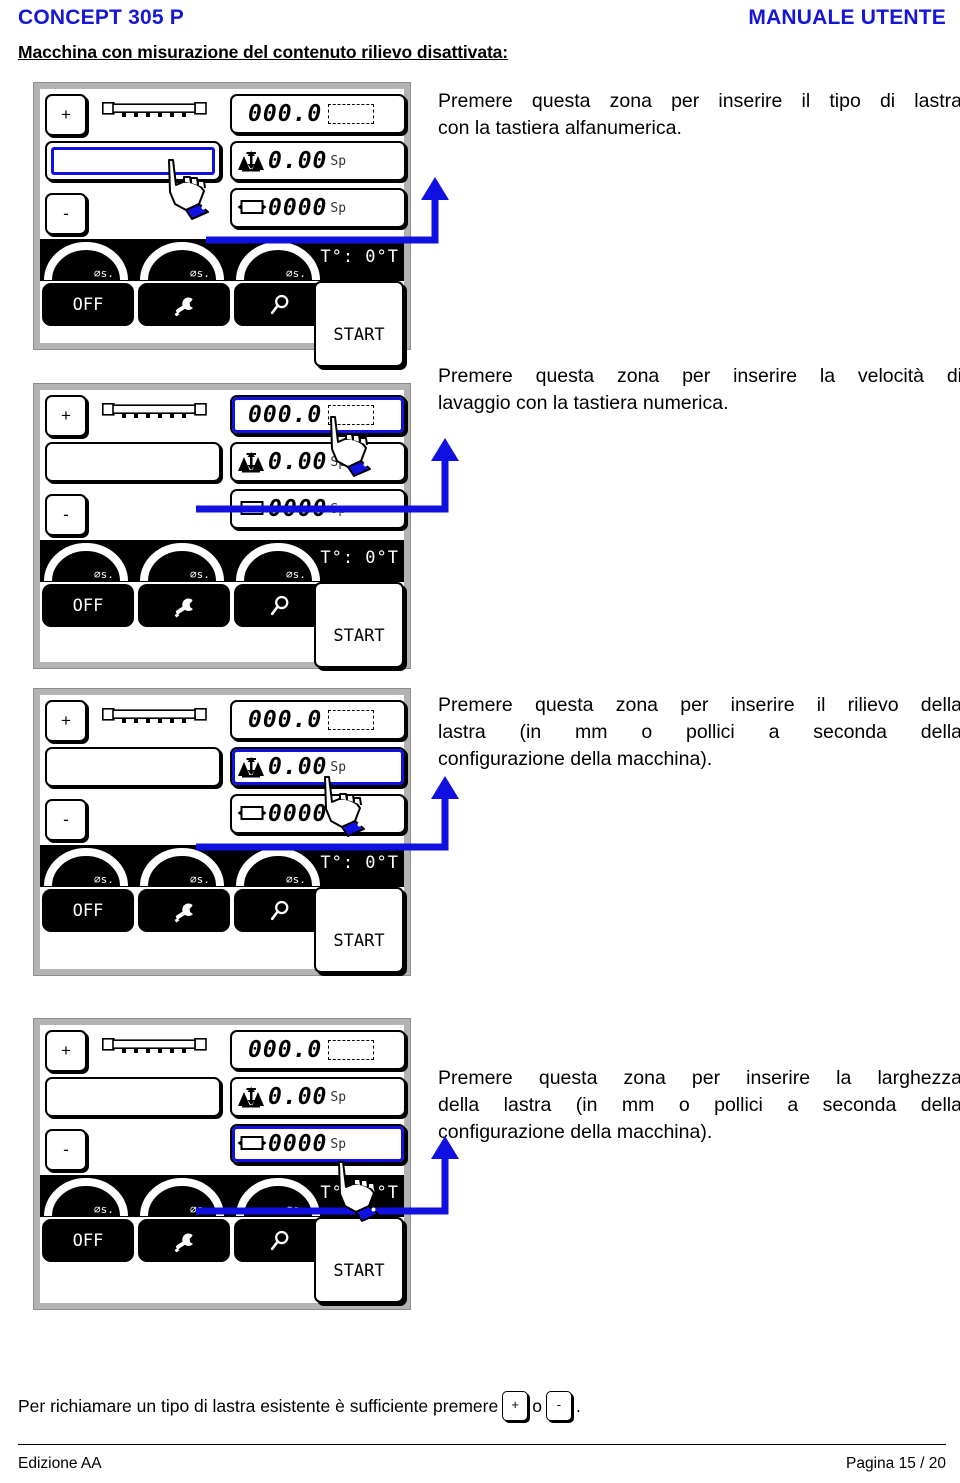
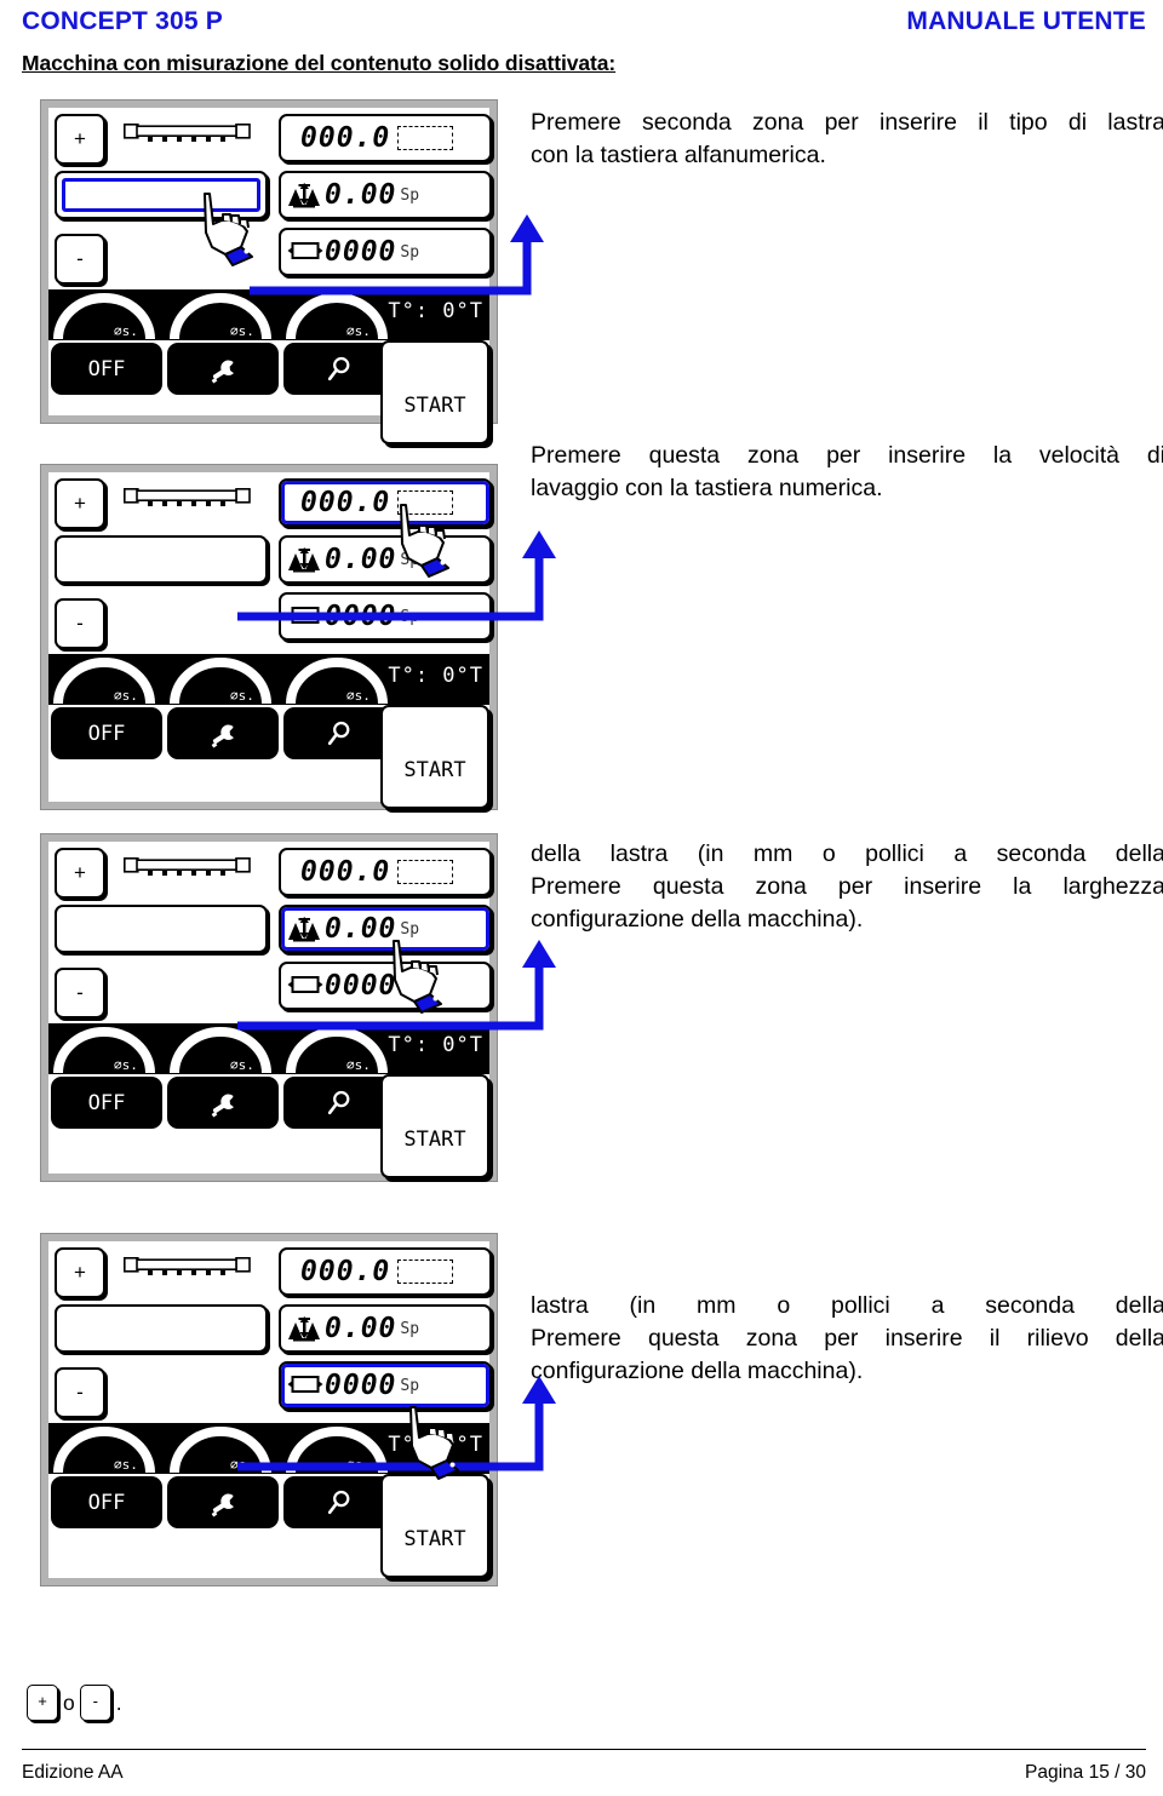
  CONCEPT 305 P
  MANUALE UTENTE
- Macchina con misurazione del contenuto rilievo disattivata:
+ Macchina con misurazione del contenuto solido disattivata:
  +
  000.0
  0.00
  Sp
  -
  0000
  Sp
  ⌀s.
  ⌀s.
  ⌀s.
  T°: 0°T
  OFF
  START
- Premere questa zona per inserire il tipo di lastra
+ Premere seconda zona per inserire il tipo di lastra
  con la tastiera alfanumerica.
  +
  000.0
  0.00
  -
  ⌀s.
  ⌀s.
  ⌀s.
  T°: 0°T
  OFF
  START
  Premere questa zona per inserire la velocità d
  lavaggio con la tastiera numerica.
  +
  000.0
  0.00
  Sp
  -
  0000
  ⌀s.
  ⌀s.
  ⌀s.
  T°: 0°T
  OFF
  START
- Premere questa zona per inserire il rilievo della
+ della lastra (in mm o pollici a seconda della
- lastra (in mm o pollici a seconda della
+ Premere questa zona per inserire la larghezza
  configurazione della macchina).
  +
  000.0
  0.00
  Sp
  -
  0000
  Sp
  ⌀s.
  OFF
  START
- Premere questa zona per inserire la larghezza
+ lastra (in mm o pollici a seconda della
- della lastra (in mm o pollici a seconda della
+ Premere questa zona per inserire il rilievo della
  configurazione della macchina).
- Per richiamare un tipo di lastra esistente è sufficiente premere
  +
  o
  -
  .
  Edizione AA
- Pagina 15 / 20
+ Pagina 15 / 30
